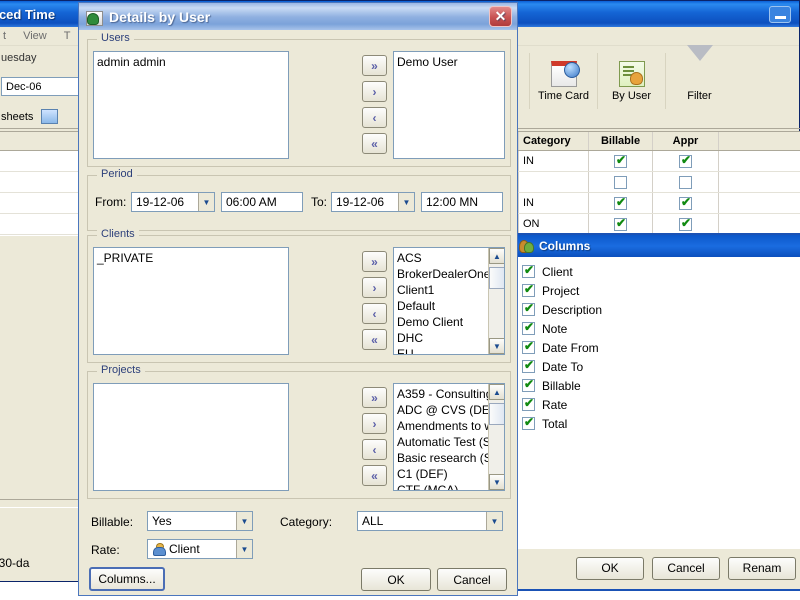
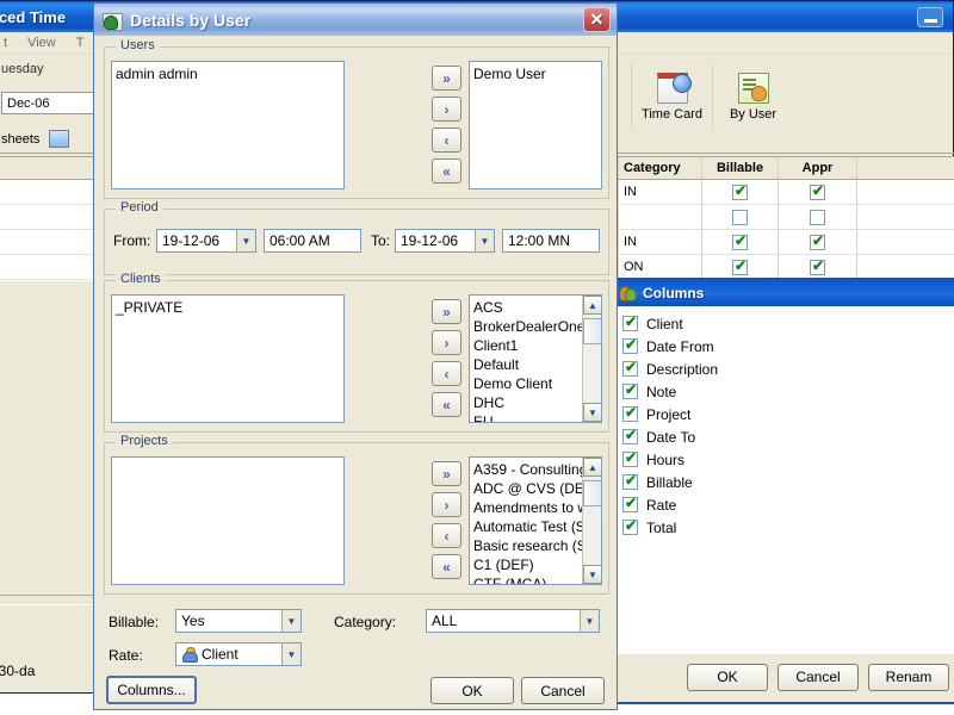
  ced Time
  t
  View
  T
  uesday
  Dec-06
  sheets
  Time Card
  By User
- Filter
  Category
  Billable
  Appr
  IN
  IN
  ON
  Columns
  Client
- Project
+ Date From
  Description
  Note
- Date From
+ Project
  Date To
+ Hours
  Billable
  Rate
  Total
  OK
  Cancel
  Renam
  Details by User
  ✕
  Users
  admin admin
  »
  ›
  ‹
  «
  Demo User
  Period
  From:
  19-12-06
  ▼
  06:00 AM
  To:
  19-12-06
  ▼
  12:00 MN
  Clients
  _PRIVATE
  »
  ›
  ‹
  «
  ACS
  BrokerDealerOn
  Client1
  Default
  Demo Client
  DHC
  EU
  ▲
  ▼
  Projects
  »
  ›
  ‹
  «
  A359 - Consultin
  ADC @ CVS (DE
  Automatic Test (S
  Basic research (
  C1 (DEF)
  CTF (MCA)
  ▲
  ▼
  Billable:
  Yes
  ▼
  Category:
  ALL
  ▼
  Rate:
  Client
  ▼
  Columns...
  OK
  Cancel
